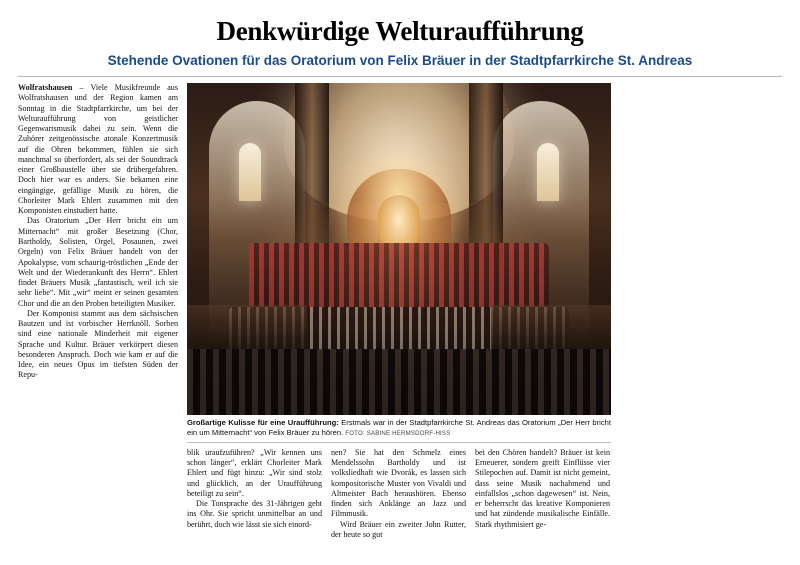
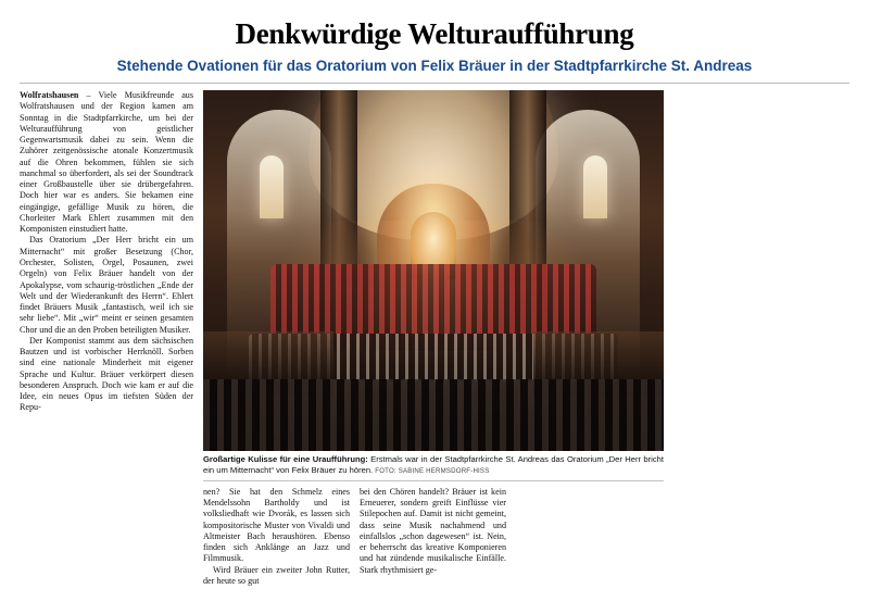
  Denkwürdige Welturaufführung
  Stehende Ovationen für das Oratorium von Felix Bräuer in der Stadtpfarrkirche St. Andreas
  Wolfratshausen – Viele Musikfreunde aus Wolfratshausen und der Region kamen am Sonntag in die Stadtpfarrkirche, um bei der Welturaufführung von geistlicher Gegenwartsmusik dabei zu sein. Wenn die Zuhörer zeitgenössische atonale Konzertmusik auf die Ohren bekommen, fühlen sie sich manchmal so überfordert, als sei der Soundtrack einer Großbaustelle über sie drübergefahren. Doch hier war es anders. Sie bekamen eine eingängige, gefällige Musik zu hören, die Chorleiter Mark Ehlert zusammen mit den Komponisten einstudiert hatte.
- Das Oratorium „Der Herr bricht ein um Mitternacht“ mit großer Besetzung (Chor, Bartholdy, Solisten, Orgel, Posaunen, zwei Orgeln) von Felix Bräuer handelt von der Apokalypse, vom schaurig-tröstlichen „Ende der Welt und der Wiederankunft des Herrn“. Ehlert findet Bräuers Musik „fantastisch, weil ich sie sehr liebe“. Mit „wir“ meint er seinen gesamten Chor und die an den Proben beteiligten Musiker.
+ Das Oratorium „Der Herr bricht ein um Mitternacht“ mit großer Besetzung (Chor, Orchester, Solisten, Orgel, Posaunen, zwei Orgeln) von Felix Bräuer handelt von der Apokalypse, vom schaurig-tröstlichen „Ende der Welt und der Wiederankunft des Herrn“. Ehlert findet Bräuers Musik „fantastisch, weil ich sie sehr liebe“. Mit „wir“ meint er seinen gesamten Chor und die an den Proben beteiligten Musiker.
  Der Komponist stammt aus dem sächsischen Bautzen und ist vorbischer Herrknöll. Sorben sind eine nationale Minderheit mit eigener Sprache und Kultur. Bräuer verkörpert diesen besonderen Anspruch. Doch wie kam er auf die Idee, ein neues Opus im tiefsten Süden der Repu-
  Großartige Kulisse für eine Uraufführung: Erstmals war in der Stadtpfarrkirche St. Andreas das Oratorium „Der Herr bricht ein um Mitternacht“ von Felix Bräuer zu hören.
- blik uraufzuführen? „Wir kennen uns schon länger“, erklärt Chorleiter Mark Ehlert und fügt hinzu: „Wir sind stolz und glücklich, an der Uraufführung beteiligt zu sein“.
- Die Tonsprache des 31-Jährigen geht ins Ohr. Sie spricht unmittelbar an und berührt, doch wie lässt sie sich einord-
  nen? Sie hat den Schmelz eines Mendelssohn Bartholdy und ist volksliedhaft wie Dvorák, es lassen sich kompositorische Muster von Vivaldi und Altmeister Bach heraushören. Ebenso finden sich Anklänge an Jazz und Filmmusik.
  Wird Bräuer ein zweiter John Rutter, der heute so gut
  bei den Chören handelt? Bräuer ist kein Erneuerer, sondern greift Einflüsse vier Stilepochen auf. Damit ist nicht gemeint, dass seine Musik nachahmend und einfallslos „schon dagewesen“ ist. Nein, er beherrscht das kreative Komponieren und hat zündende musikalische Einfälle. Stark rhythmisiert ge-
